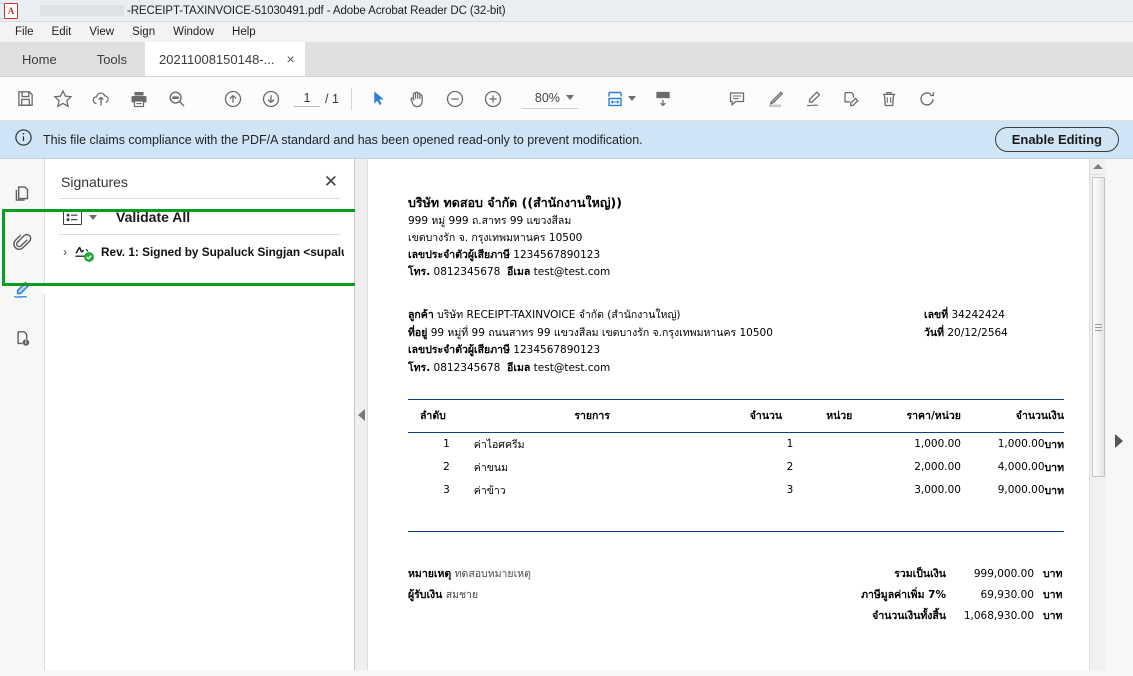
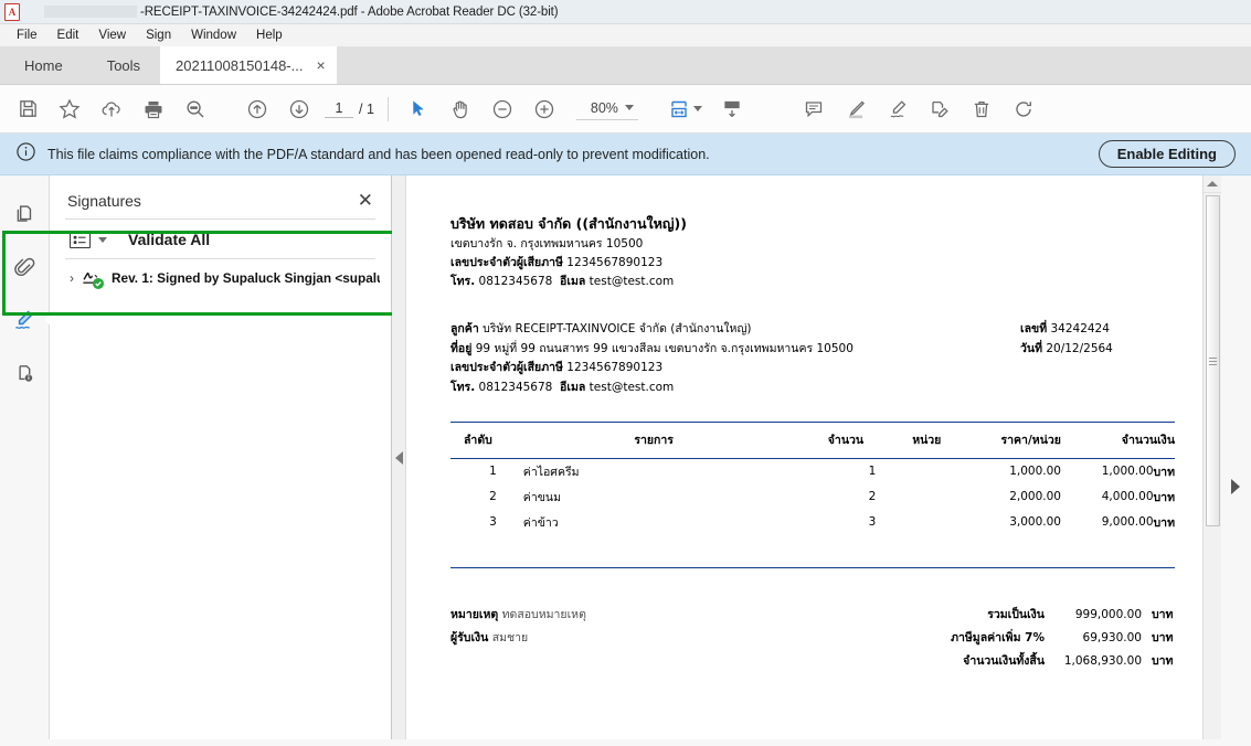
  A
- -RECEIPT-TAXINVOICE-51030491.pdf - Adobe Acrobat Reader DC (32-bit)
+ -RECEIPT-TAXINVOICE-34242424.pdf - Adobe Acrobat Reader DC (32-bit)
  File
  Edit
  View
  Sign
  Window
  Help
  Home
  Tools
  20211008150148-...
  ×
  1
  / 1
  80%
  This file claims compliance with the PDF/A standard and has been opened read-only to prevent modification.
  Enable Editing
  Signatures
  ✕
  Validate All
  ›
  Rev. 1: Signed by Supaluck Singjan <supal
  บริษัท ทดสอบ จำกัด ((สำนักงานใหญ่))
- 999 หมู่ 999 ถ.สาทร 99 แขวงสีลม
  เขตบางรัก จ. กรุงเทพมหานคร 10500
  เลขประจำตัวผู้เสียภาษี 1234567890123
  โทร. 0812345678 อีเมล test@test.com
  ลูกค้า บริษัท RECEIPT-TAXINVOICE จำกัด (สำนักงานใหญ่)
  ที่อยู่ 99 หมู่ที่ 99 ถนนสาทร 99 แขวงสีลม เขตบางรัก จ.กรุงเทพมหานคร 10500
  เลขประจำตัวผู้เสียภาษี 1234567890123
  โทร. 0812345678 อีเมล test@test.com
  เลขที่ 34242424
  วันที่ 20/12/2564
  ลำดับ	รายการ	จำนวน	หน่วย	ราคา/หน่วย	จำนวนเงิน
  1	ค่าไอศครีม	1		1,000.00	1,000.00	บาท
  2	ค่าขนม	2		2,000.00	4,000.00	บาท
  3	ค่าข้าว	3		3,000.00	9,000.00	บาท
  หมายเหตุ ทดสอบหมายเหตุ
  ผู้รับเงิน สมชาย
  รวมเป็นเงิน
  999,000.00
  บาท
  ภาษีมูลค่าเพิ่ม 7%
  69,930.00
  บาท
  จำนวนเงินทั้งสิ้น
  1,068,930.00
  บาท
